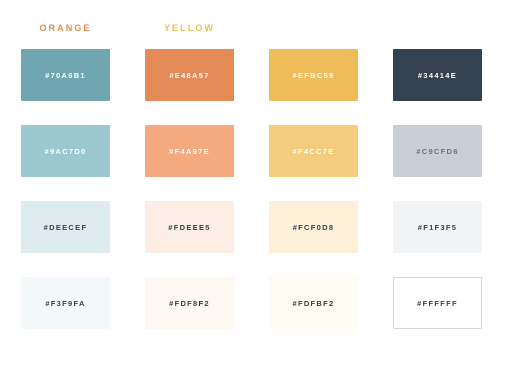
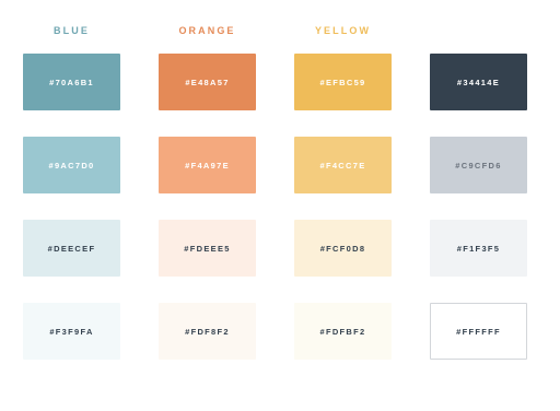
+ BLUE
  ORANGE
  YELLOW
  #70A6B1
  #E48A57
  #EFBC59
  #34414E
  #9AC7D0
  #F4A97E
  #F4CC7E
  #C9CFD6
  #DEECEF
  #FDEEE5
  #FCF0D8
  #F1F3F5
  #F3F9FA
  #FDF8F2
  #FDFBF2
  #FFFFFF
